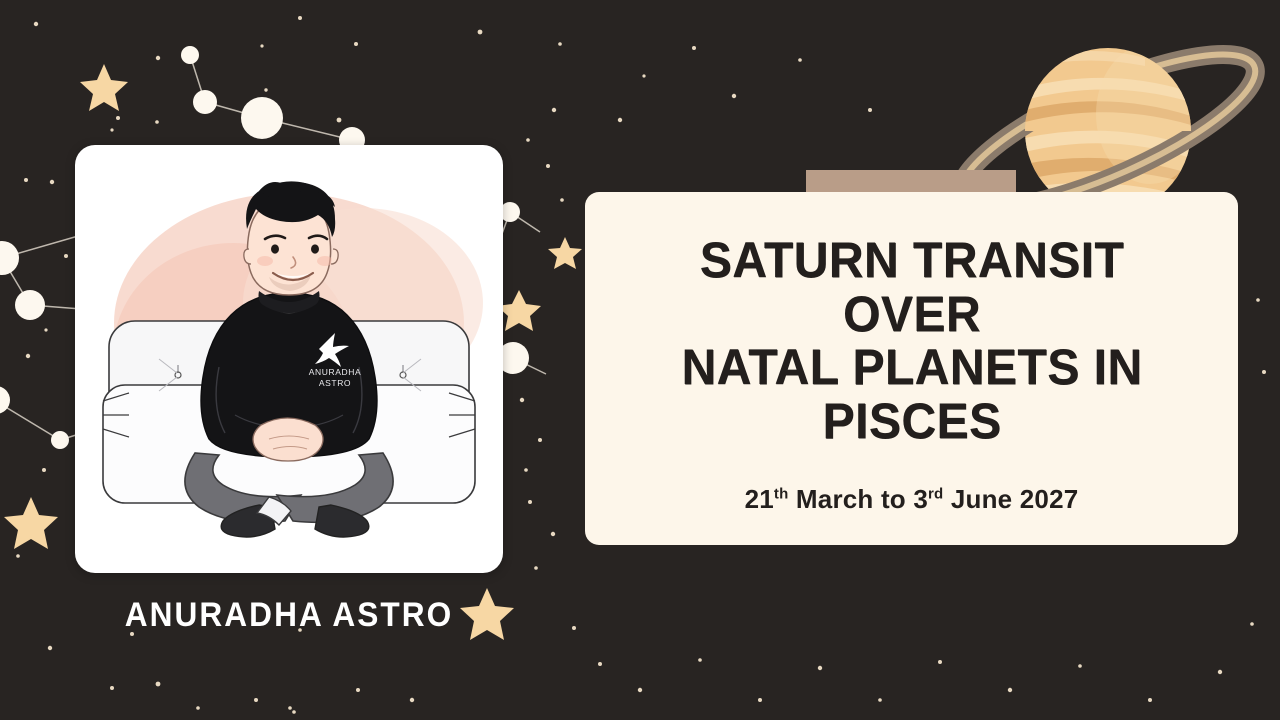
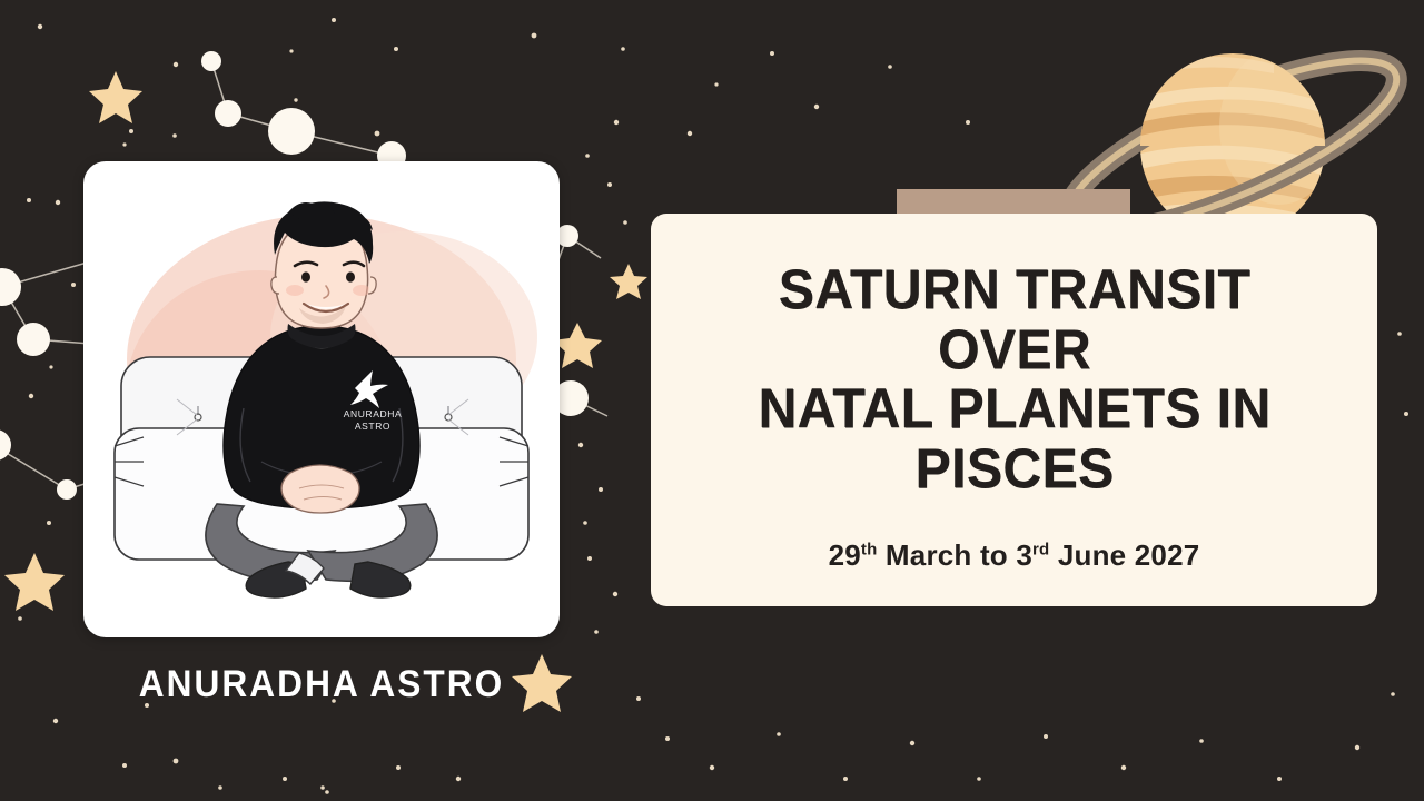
  ANURADHA
  ASTRO
  ANURADHA ASTRO
  SATURN TRANSIT OVER
  NATAL PLANETS IN
  PISCES
- 21th March to 3rd June 2027
+ 29th March to 3rd June 2027
